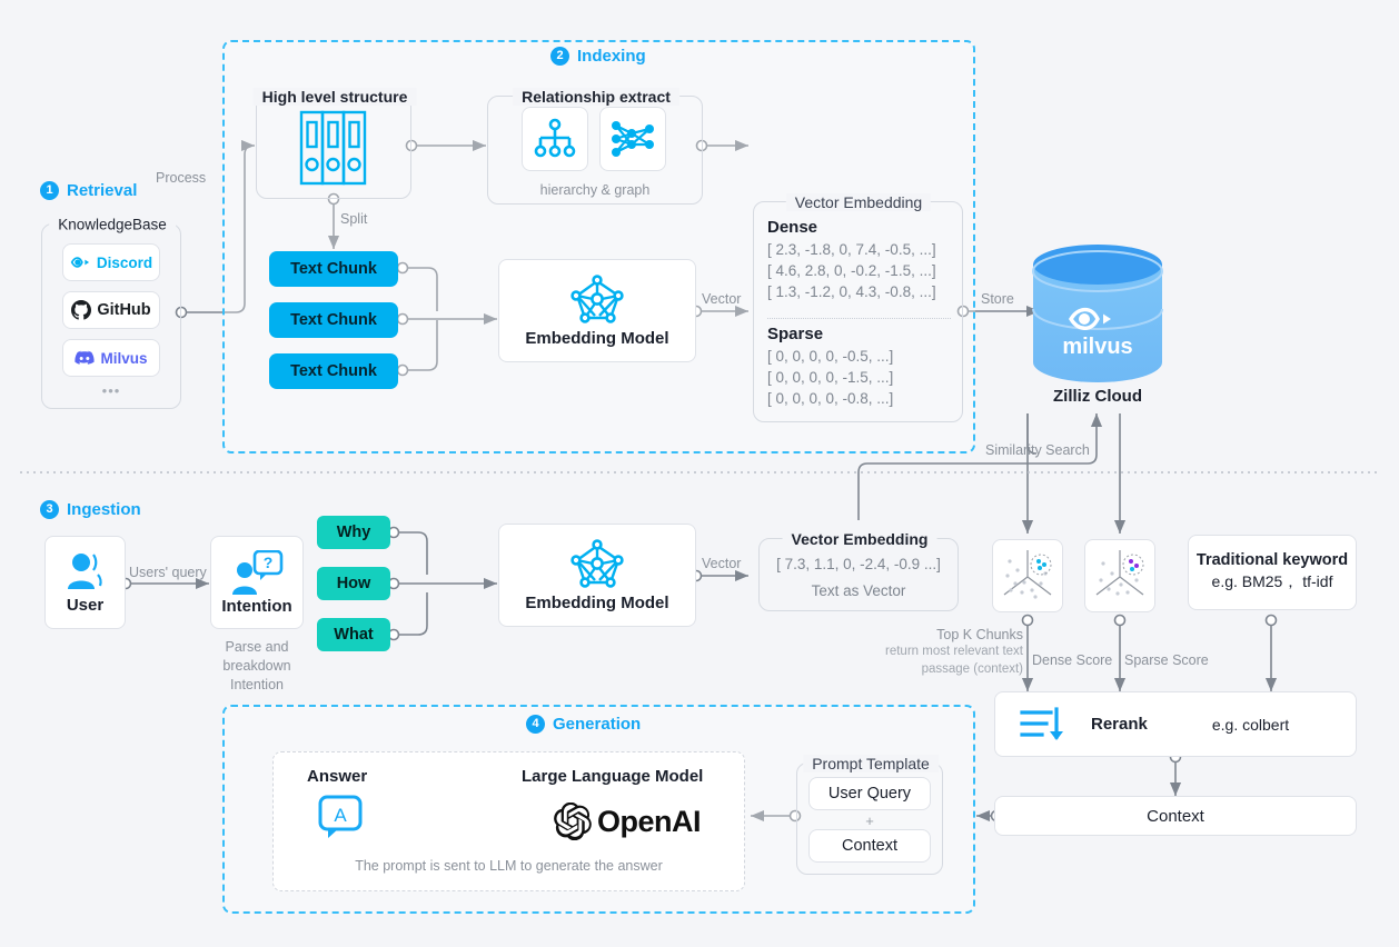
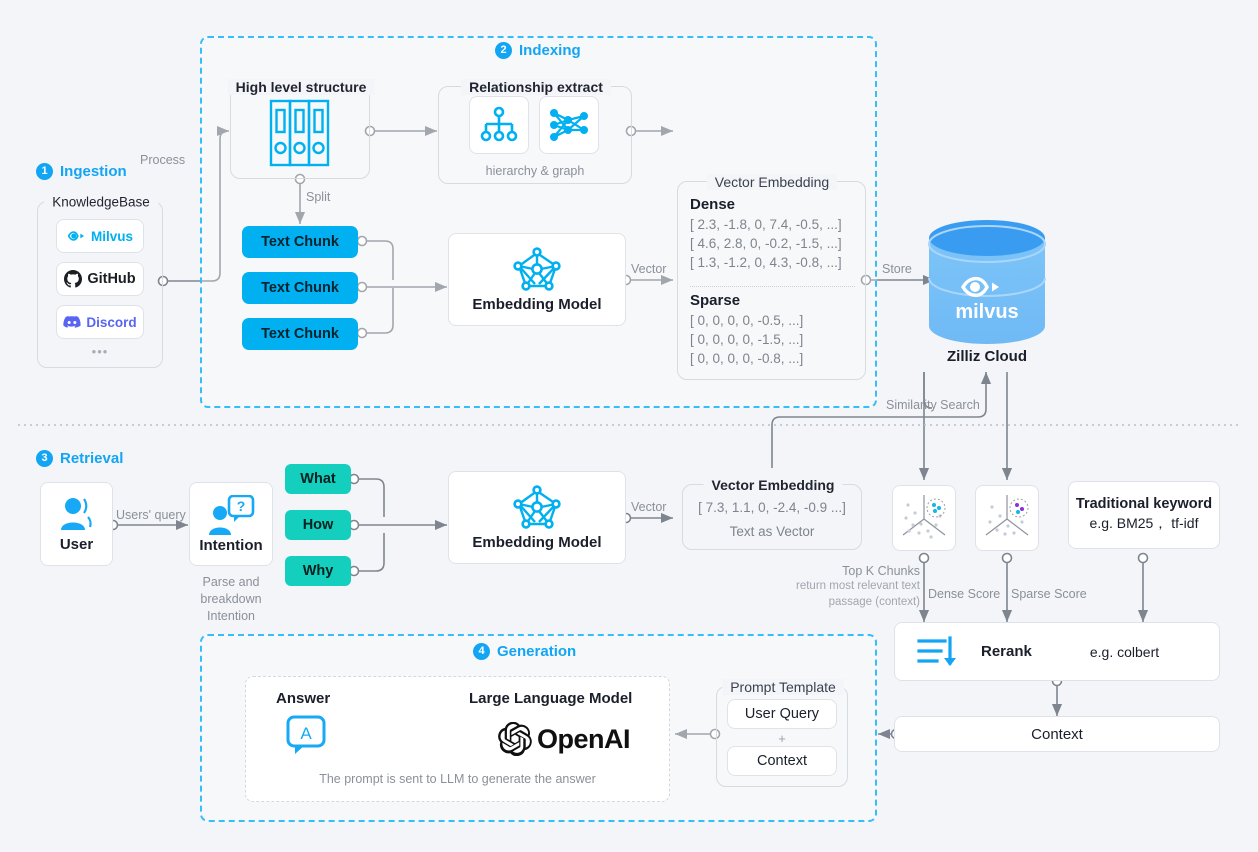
  2
  Indexing
  4
  Generation
  1
- Retrieval
+ Ingestion
  KnowledgeBase
- Discord
+ Milvus
  GitHub
- Milvus
+ Discord
  •••
  Process
  High level structure
  Split
  Relationship extract
  hierarchy & graph
  Text Chunk
  Text Chunk
  Text Chunk
  Embedding Model
  Vector
  Vector Embedding
  Dense
  [ 2.3, -1.8, 0, 7.4, -0.5, ...]
  [ 4.6, 2.8, 0, -0.2, -1.5, ...]
  [ 1.3, -1.2, 0, 4.3, -0.8, ...]
  Sparse
  [ 0, 0, 0, 0, -0.5, ...]
  [ 0, 0, 0, 0, -1.5, ...]
  [ 0, 0, 0, 0, -0.8, ...]
  Store
  milvus
  Zilliz Cloud
  Similarity Search
  3
- Ingestion
+ Retrieval
  User
  Users' query
  ?
  Intention
  Parse and
  breakdown
  Intention
- Why
+ What
  How
- What
+ Why
  Embedding Model
  Vector
  Vector Embedding
  [ 7.3, 1.1, 0, -2.4, -0.9 ...]
  Text as Vector
  Traditional keyword
  e.g. BM25， tf-idf
  Top K Chunks
  return most relevant text
  passage (context)
  Dense Score
  Sparse Score
  Rerank
  e.g. colbert
  Context
  Answer
  A
  Large Language Model
  OpenAI
  The prompt is sent to LLM to generate the answer
  Prompt Template
  User Query
  +
  Context
